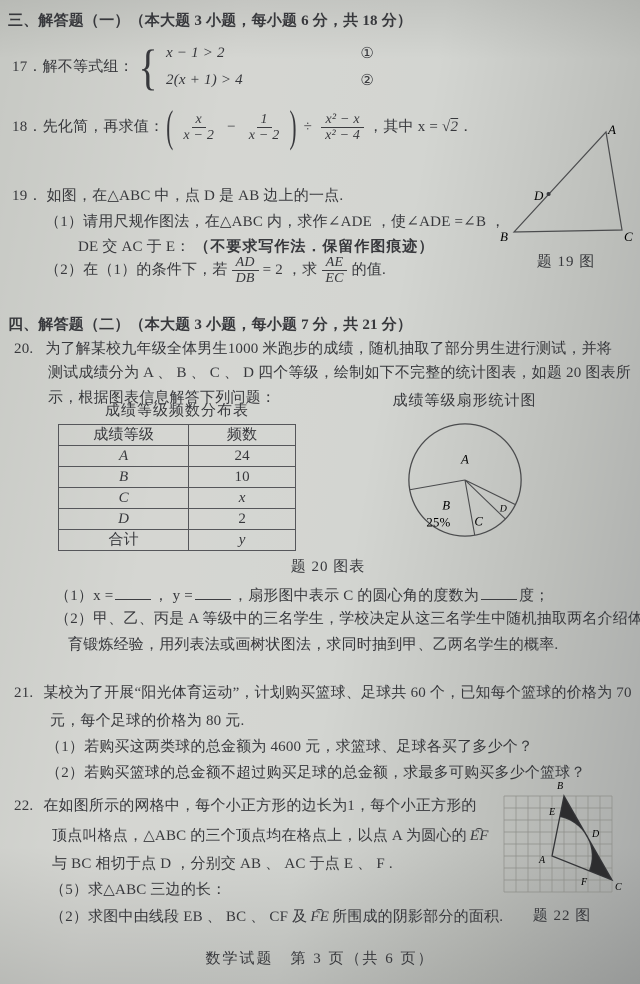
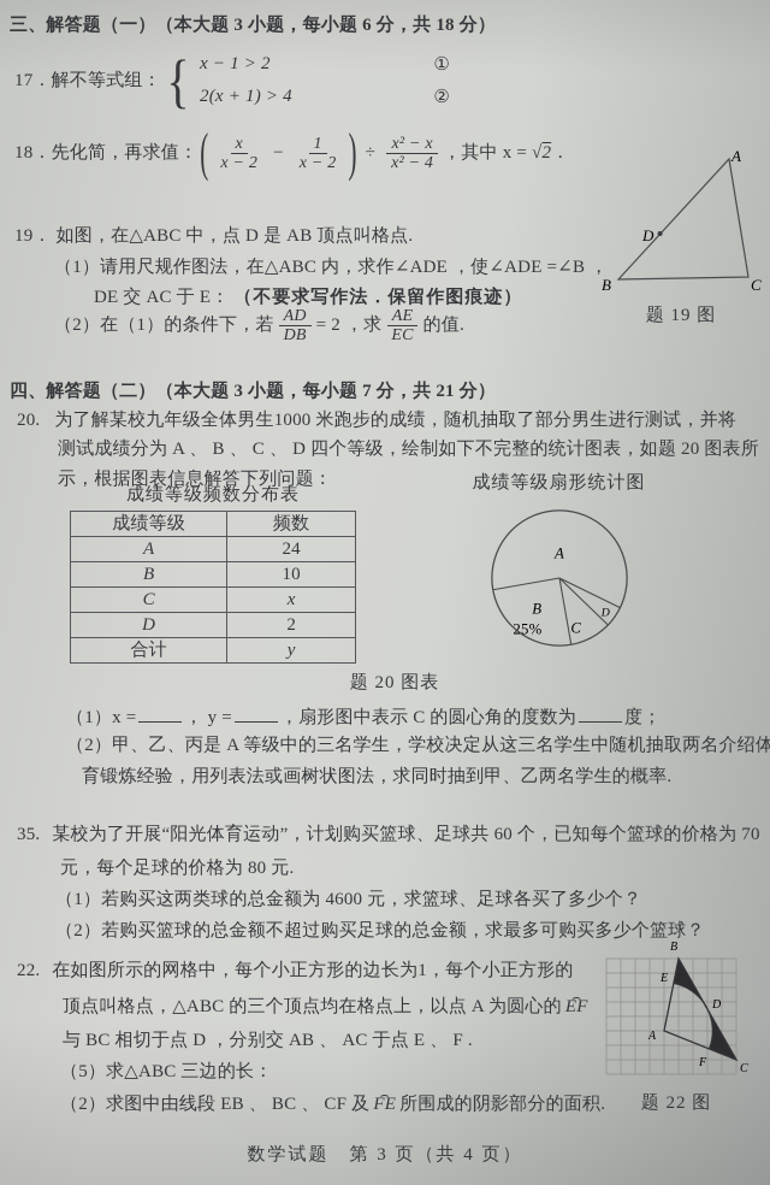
  三、解答题（一）（本大题 3 小题，每小题 6 分，共 18 分）
  17．
  解不等式组：
  {
  x − 1 > 2
  ①
  2(x + 1) > 4
  ②
  18．
  先化简，再求值：
  (
  x
  x − 2
  −
  1
  x − 2
  )
  ÷
  x² − x
  x² − 4
  ，其中 x =
  √
  2
  ．
- 19． 如图，在△ABC 中，点 D 是 AB 边上的一点.
+ 19． 如图，在△ABC 中，点 D 是 AB 顶点叫格点.
  （1）请用尺规作图法，在△ABC 内，求作∠ADE ，使∠ADE =∠B ，
  DE 交 AC 于 E： （不要求写作法．保留作图痕迹）
  （2）在（1）的条件下，若
  AD
  DB
  = 2 ，求
  AE
  EC
  的值.
  A
  B
  C
  D
  题 19 图
  四、解答题（二）（本大题 3 小题，每小题 7 分，共 21 分）
  20. 为了解某校九年级全体男生1000 米跑步的成绩，随机抽取了部分男生进行测试，并将
  测试成绩分为 A 、 B 、 C 、 D 四个等级，绘制如下不完整的统计图表，如题 20 图表所
  示，根据图表信息解答下列问题：
  成绩等级频数分布表
  成绩等级	频数
  A	24
  B	10
  C	x
  D	2
  合计	y
  成绩等级扇形统计图
  A
  B
  25%
  C
  D
  题 20 图表
  （1）x = ， y = ，扇形图中表示 C 的圆心角的度数为 度；
  （2）甲、乙、丙是 A 等级中的三名学生，学校决定从这三名学生中随机抽取两名介绍体
  育锻炼经验，用列表法或画树状图法，求同时抽到甲、乙两名学生的概率.
- 21. 某校为了开展“阳光体育运动”，计划购买篮球、足球共 60 个，已知每个篮球的价格为 70
+ 35. 某校为了开展“阳光体育运动”，计划购买篮球、足球共 60 个，已知每个篮球的价格为 70
  元，每个足球的价格为 80 元.
  （1）若购买这两类球的总金额为 4600 元，求篮球、足球各买了多少个？
  （2）若购买篮球的总金额不超过购买足球的总金额，求最多可购买多少个篮球？
  22. 在如图所示的网格中，每个小正方形的边长为1，每个小正方形的
  顶点叫格点，△ABC 的三个顶点均在格点上，以点 A 为圆心的
  ⌢
  EF
  与 BC 相切于点 D ，分别交 AB 、 AC 于点 E 、 F .
  （5）求△ABC 三边的长：
  （2）求图中由线段 EB 、 BC 、 CF 及
  ⌢
  FE 所围成的阴影部分的面积.
  B
  E
  A
  D
  F
  C
  题 22 图
- 数学试题 第 3 页（共 6 页）
+ 数学试题 第 3 页（共 4 页）
